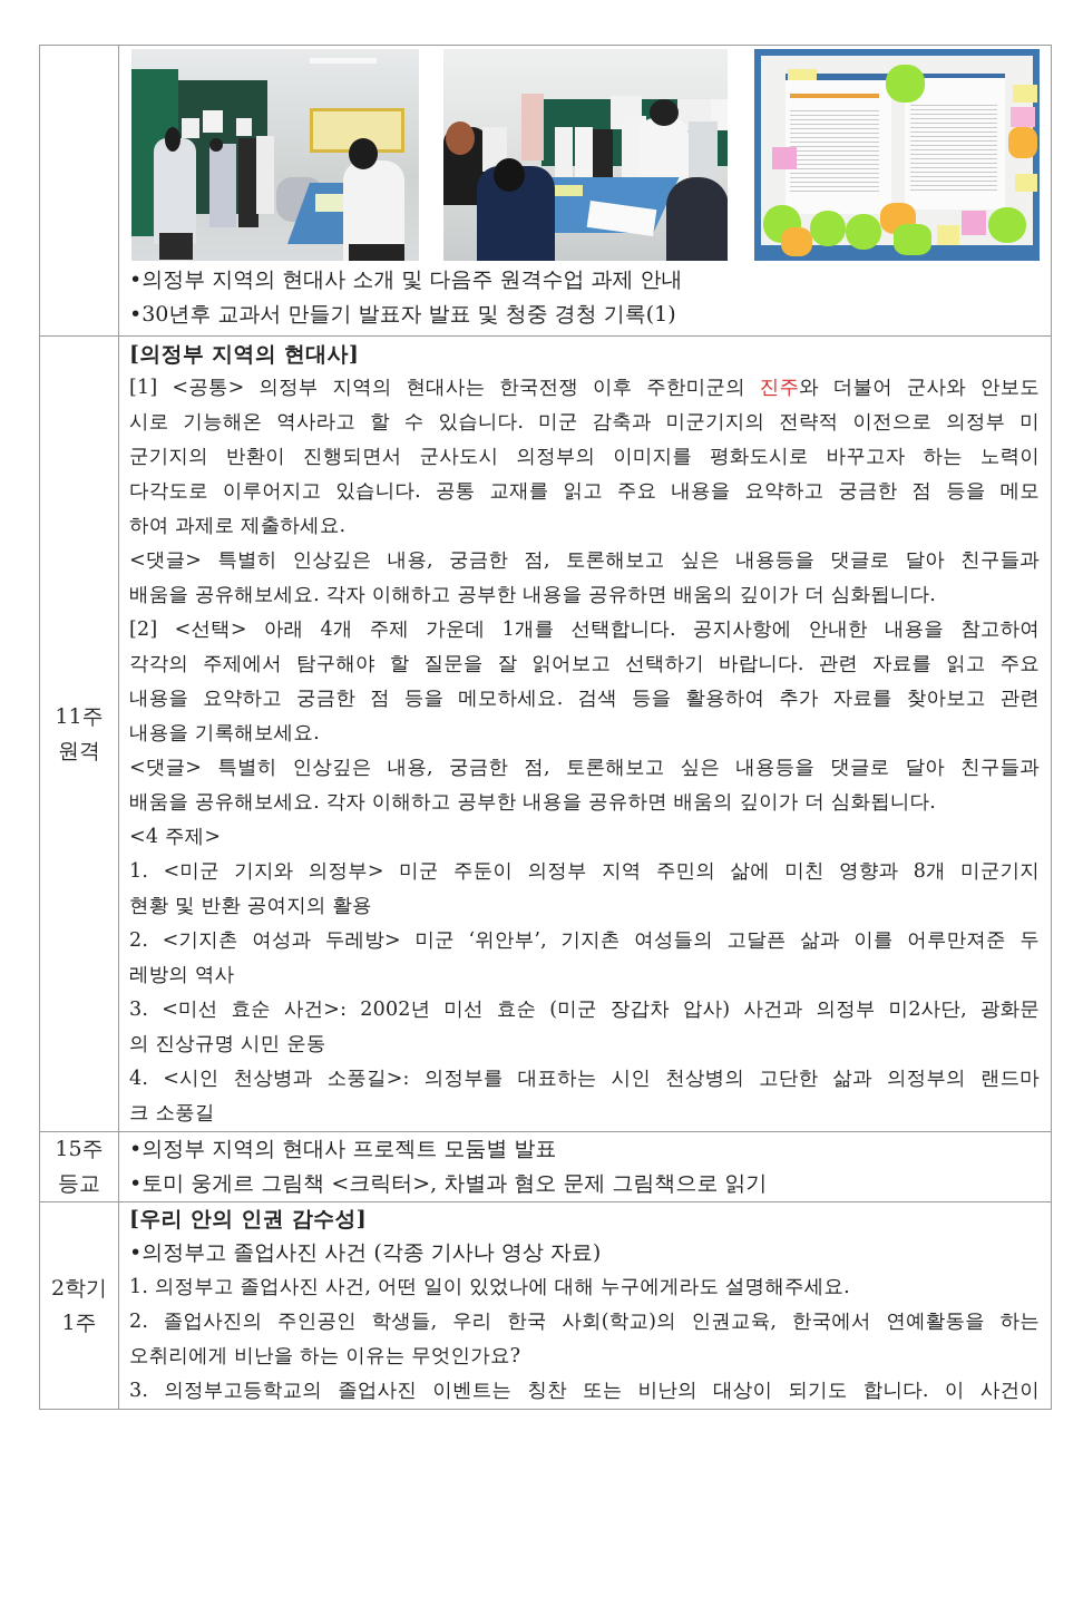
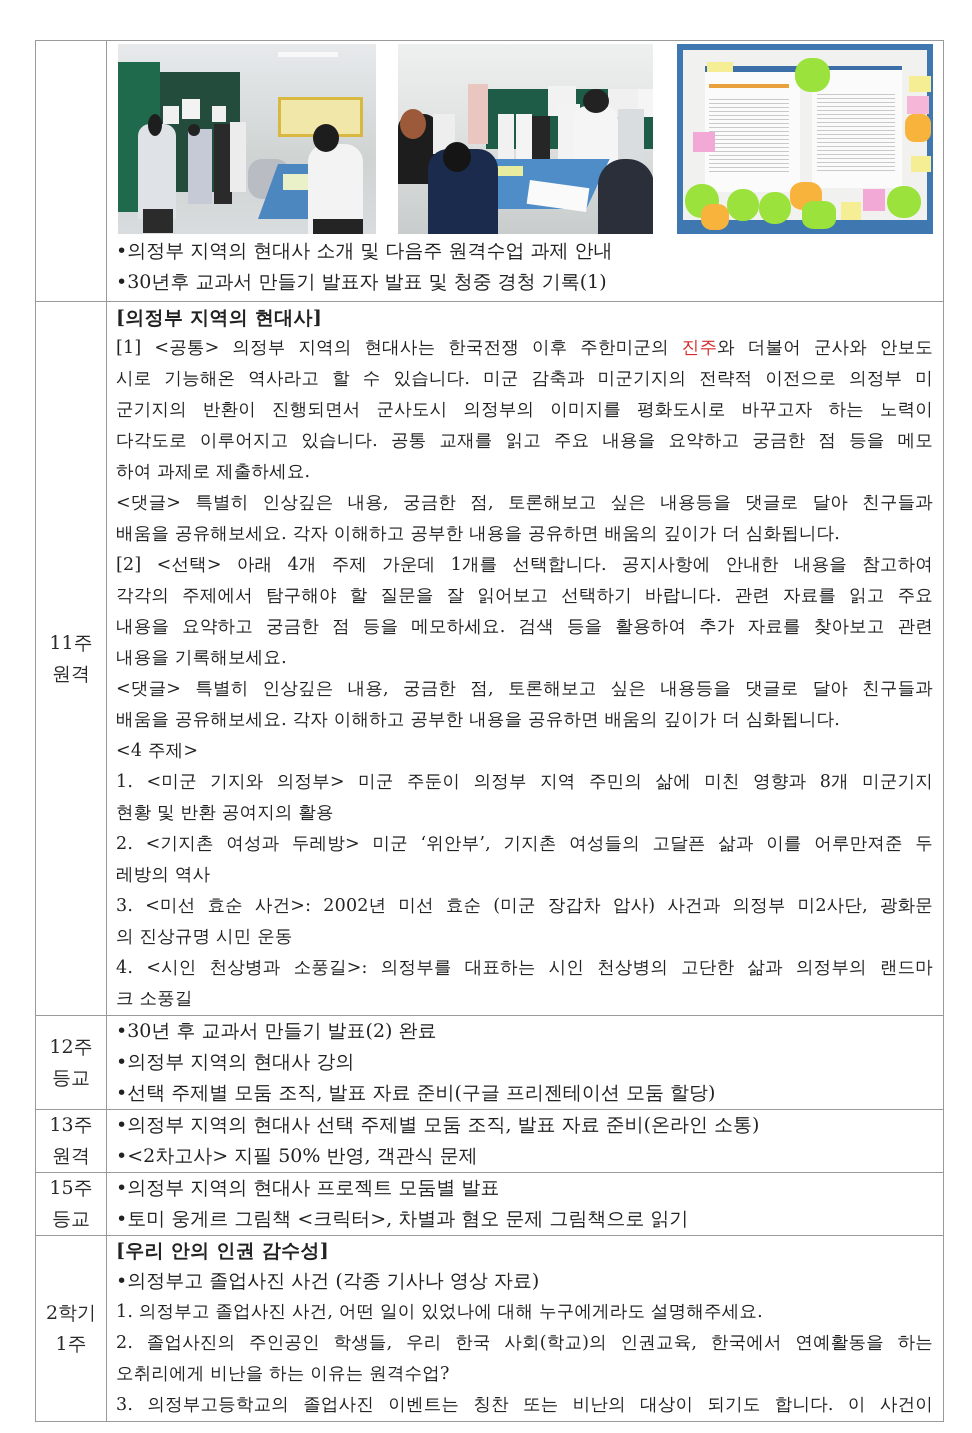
  	•의정부 지역의 현대사 소개 및 다음주 원격수업 과제 안내 •30년후 교과서 만들기 발표자 발표 및 청중 경청 기록(1)
  11주 원격	[의정부 지역의 현대사] [1] <공통> 의정부 지역의 현대사는 한국전쟁 이후 주한미군의 진주와 더불어 군사와 안보도 시로 기능해온 역사라고 할 수 있습니다. 미군 감축과 미군기지의 전략적 이전으로 의정부 미 군기지의 반환이 진행되면서 군사도시 의정부의 이미지를 평화도시로 바꾸고자 하는 노력이 다각도로 이루어지고 있습니다. 공통 교재를 읽고 주요 내용을 요약하고 궁금한 점 등을 메모 하여 과제로 제출하세요. <댓글> 특별히 인상깊은 내용, 궁금한 점, 토론해보고 싶은 내용등을 댓글로 달아 친구들과 배움을 공유해보세요. 각자 이해하고 공부한 내용을 공유하면 배움의 깊이가 더 심화됩니다. [2] <선택> 아래 4개 주제 가운데 1개를 선택합니다. 공지사항에 안내한 내용을 참고하여 각각의 주제에서 탐구해야 할 질문을 잘 읽어보고 선택하기 바랍니다. 관련 자료를 읽고 주요 내용을 요약하고 궁금한 점 등을 메모하세요. 검색 등을 활용하여 추가 자료를 찾아보고 관련 내용을 기록해보세요. <댓글> 특별히 인상깊은 내용, 궁금한 점, 토론해보고 싶은 내용등을 댓글로 달아 친구들과 배움을 공유해보세요. 각자 이해하고 공부한 내용을 공유하면 배움의 깊이가 더 심화됩니다. <4 주제> 1. <미군 기지와 의정부> 미군 주둔이 의정부 지역 주민의 삶에 미친 영향과 8개 미군기지 현황 및 반환 공여지의 활용 2. <기지촌 여성과 두레방> 미군 ‘위안부’, 기지촌 여성들의 고달픈 삶과 이를 어루만져준 두 레방의 역사 3. <미선 효순 사건>: 2002년 미선 효순 (미군 장갑차 압사) 사건과 의정부 미2사단, 광화문 의 진상규명 시민 운동 4. <시인 천상병과 소풍길>: 의정부를 대표하는 시인 천상병의 고단한 삶과 의정부의 랜드마 크 소풍길
+ 12주 등교	•30년 후 교과서 만들기 발표(2) 완료 •의정부 지역의 현대사 강의 •선택 주제별 모둠 조직, 발표 자료 준비(구글 프리젠테이션 모둠 할당)
+ 13주 원격	•의정부 지역의 현대사 선택 주제별 모둠 조직, 발표 자료 준비(온라인 소통) •<2차고사> 지필 50% 반영, 객관식 문제
  15주 등교	•의정부 지역의 현대사 프로젝트 모둠별 발표 •토미 웅게르 그림책 <크릭터>, 차별과 혐오 문제 그림책으로 읽기
- 2학기 1주	[우리 안의 인권 감수성] •의정부고 졸업사진 사건 (각종 기사나 영상 자료) 1. 의정부고 졸업사진 사건, 어떤 일이 있었나에 대해 누구에게라도 설명해주세요. 2. 졸업사진의 주인공인 학생들, 우리 한국 사회(학교)의 인권교육, 한국에서 연예활동을 하는 오취리에게 비난을 하는 이유는 무엇인가요? 3. 의정부고등학교의 졸업사진 이벤트는 칭찬 또는 비난의 대상이 되기도 합니다. 이 사건이
+ 2학기 1주	[우리 안의 인권 감수성] •의정부고 졸업사진 사건 (각종 기사나 영상 자료) 1. 의정부고 졸업사진 사건, 어떤 일이 있었나에 대해 누구에게라도 설명해주세요. 2. 졸업사진의 주인공인 학생들, 우리 한국 사회(학교)의 인권교육, 한국에서 연예활동을 하는 오취리에게 비난을 하는 이유는 원격수업? 3. 의정부고등학교의 졸업사진 이벤트는 칭찬 또는 비난의 대상이 되기도 합니다. 이 사건이
